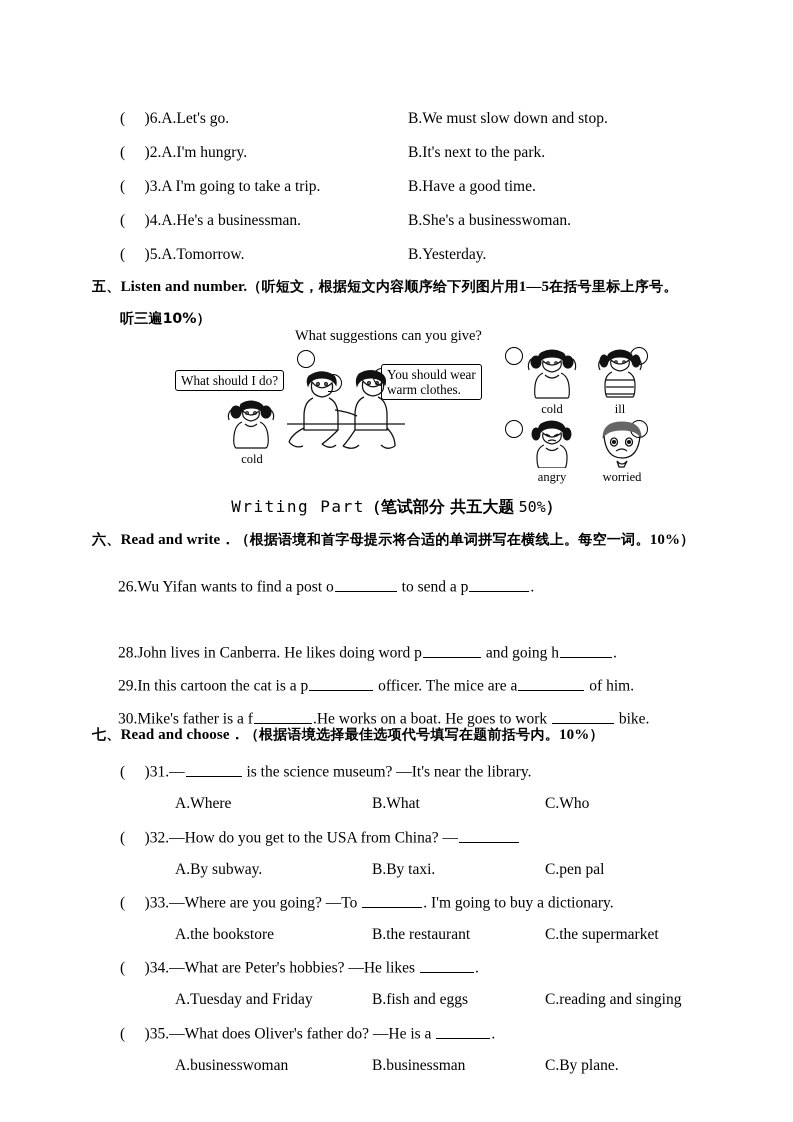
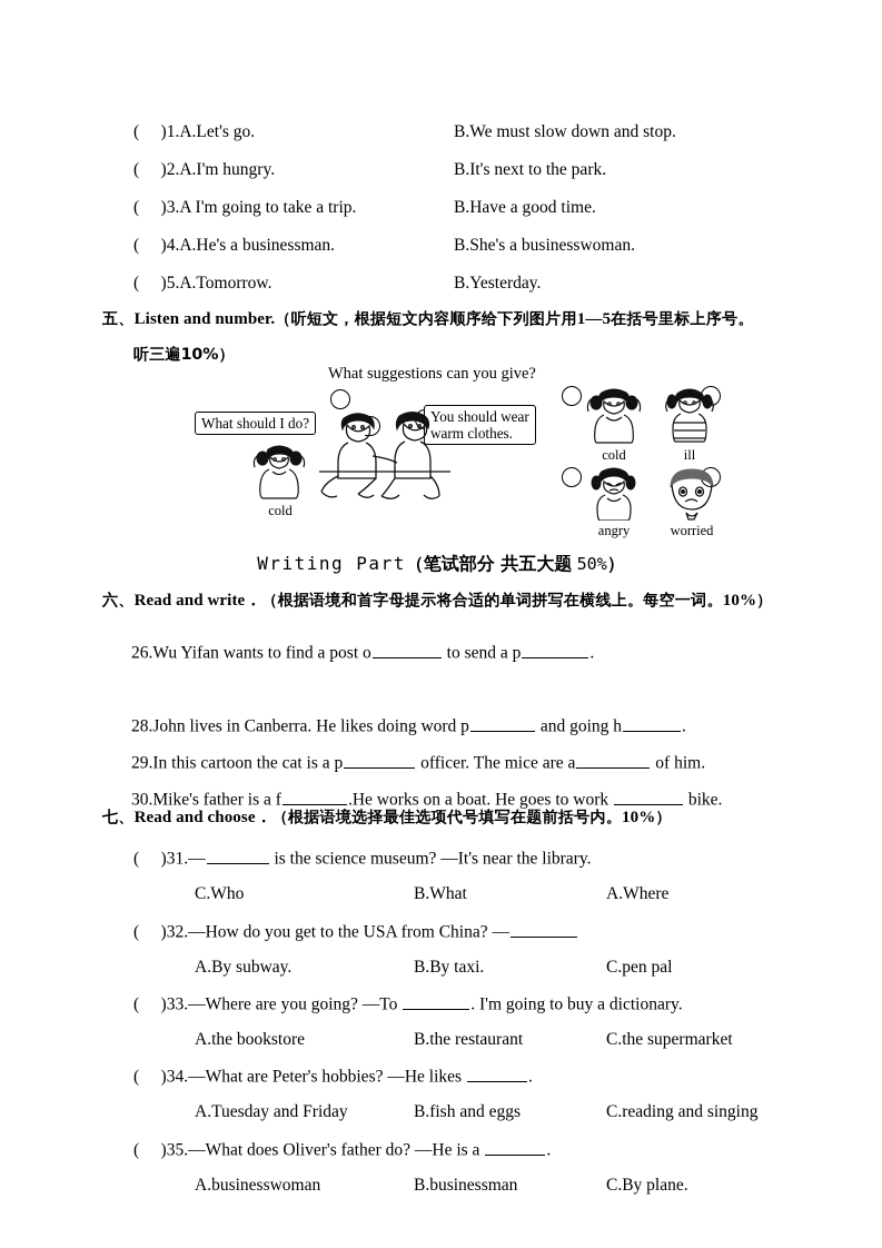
- ( )6.A.Let's go.
+ ( )1.A.Let's go.
  B.We must slow down and stop.
  ( )2.A.I'm hungry.
  B.It's next to the park.
  ( )3.A I'm going to take a trip.
  B.Have a good time.
  ( )4.A.He's a businessman.
  B.She's a businesswoman.
  ( )5.A.Tomorrow.
  B.Yesterday.
  五、Listen and number.（听短文，根据短文内容顺序给下列图片用1—5在括号里标上序号。
  听三遍10%）
  What suggestions can you give?
  What should I do?
  You should wear
  warm clothes.
  cold
  cold
  ill
  angry
  worried
  Writing Part（笔试部分 共五大题 50%）
  六、Read and write．（根据语境和首字母提示将合适的单词拼写在横线上。每空一词。10%）
  26.Wu Yifan wants to find a post o to send a p .
  28.John lives in Canberra. He likes doing word p and going h .
  29.In this cartoon the cat is a p officer. The mice are a of him.
  30.Mike's father is a f .He works on a boat. He goes to work bike.
  七、Read and choose．（根据语境选择最佳选项代号填写在题前括号内。10%）
  ( )31.— is the science museum? —It's near the library.
- A.Where
+ C.Who
  B.What
- C.Who
+ A.Where
  ( )32.—How do you get to the USA from China? —
  A.By subway.
  B.By taxi.
  C.pen pal
  ( )33.—Where are you going? —To . I'm going to buy a dictionary.
  A.the bookstore
  B.the restaurant
  C.the supermarket
  ( )34.—What are Peter's hobbies? —He likes .
  A.Tuesday and Friday
  B.fish and eggs
  C.reading and singing
  ( )35.—What does Oliver's father do? —He is a .
  A.businesswoman
  B.businessman
  C.By plane.
